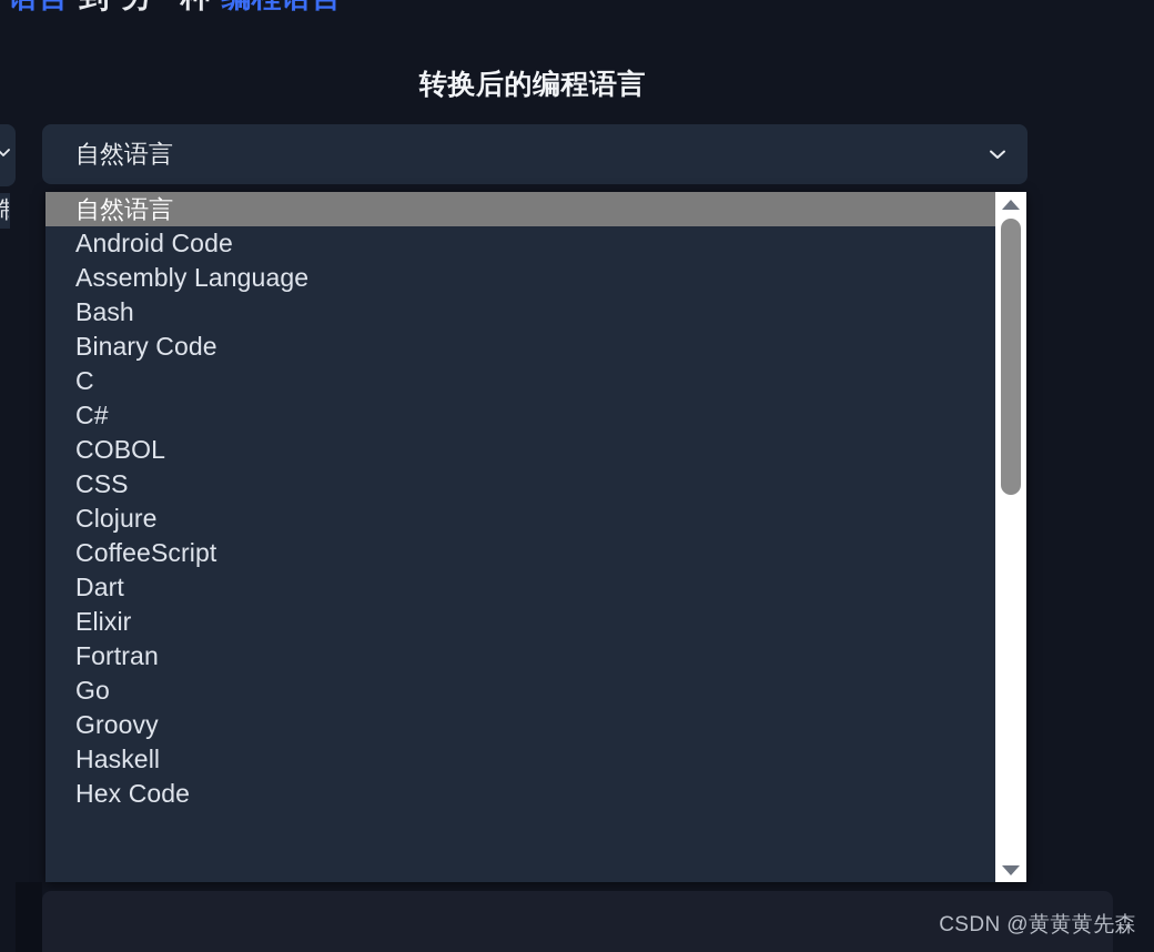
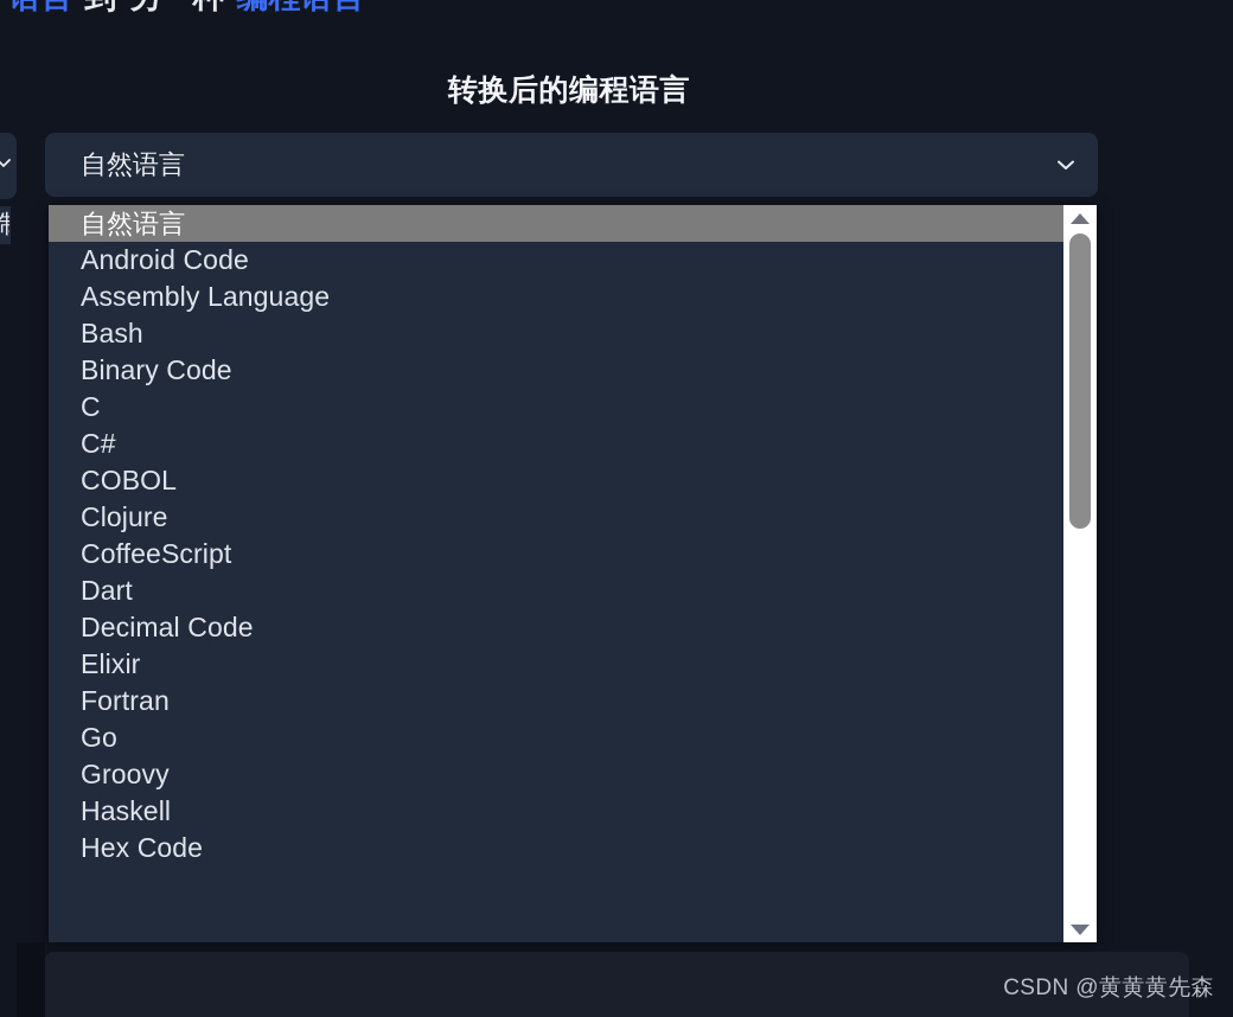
  转换后的编程语言
  自然语言
  自然语言
  Android Code
  Assembly Language
  Bash
  Binary Code
  C
  C#
  COBOL
- CSS
  Clojure
  CoffeeScript
  Dart
+ Decimal Code
  Elixir
  Fortran
  Go
  Groovy
  Haskell
  Hex Code
  CSDN @黄黄黄先森
